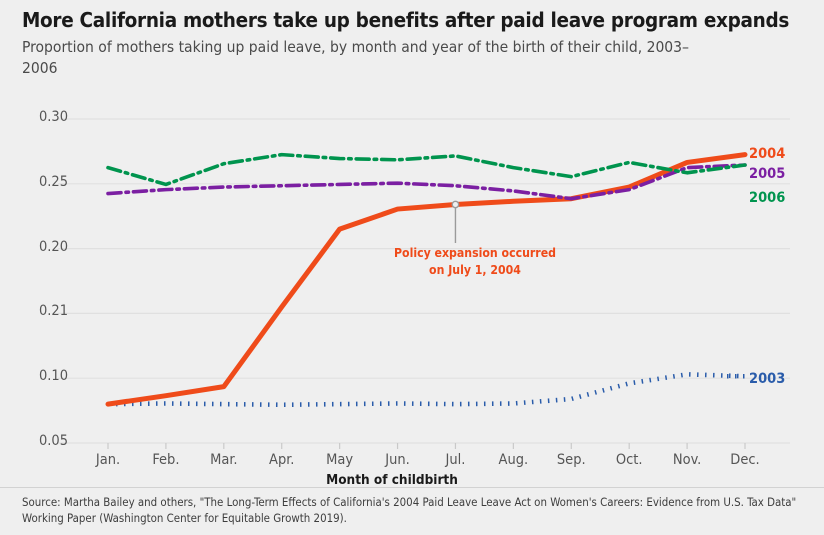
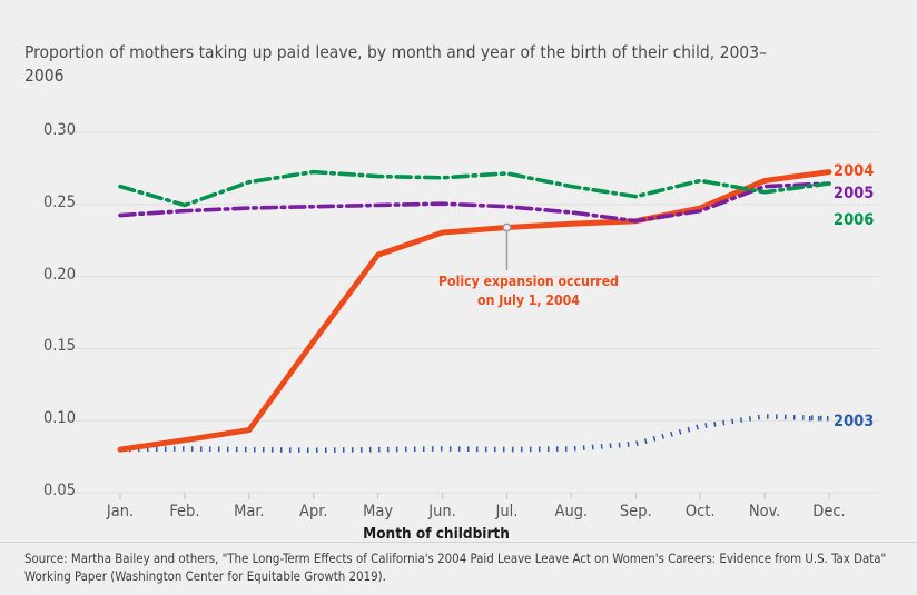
- More California mothers take up benefits after paid leave program expands
  Proportion of mothers taking up paid leave, by month and year of the birth of their child, 2003–2006
  Policy expansion occurred on July 1, 2004
  2004
  2005
  2006
  2003
  Month of childbirth
  Source: Martha Bailey and others, "The Long-Term Effects of California's 2004 Paid Leave Leave Act on Women's Careers: Evidence from U.S. Tax Data" Working Paper (Washington Center for Equitable Growth 2019).
  0.05
  0.10
- 0.21
+ 0.15
  0.20
  0.25
  0.30
  Jan.
  Feb.
  Mar.
  Apr.
  May
  Jun.
  Jul.
  Aug.
  Sep.
  Oct.
  Nov.
  Dec.
